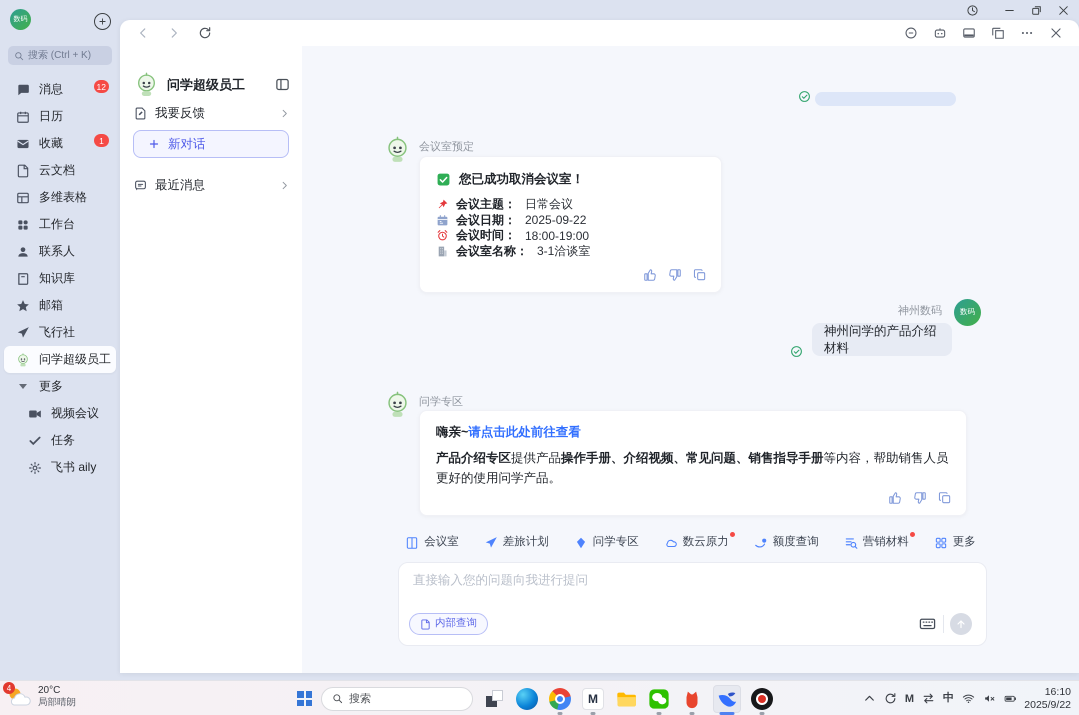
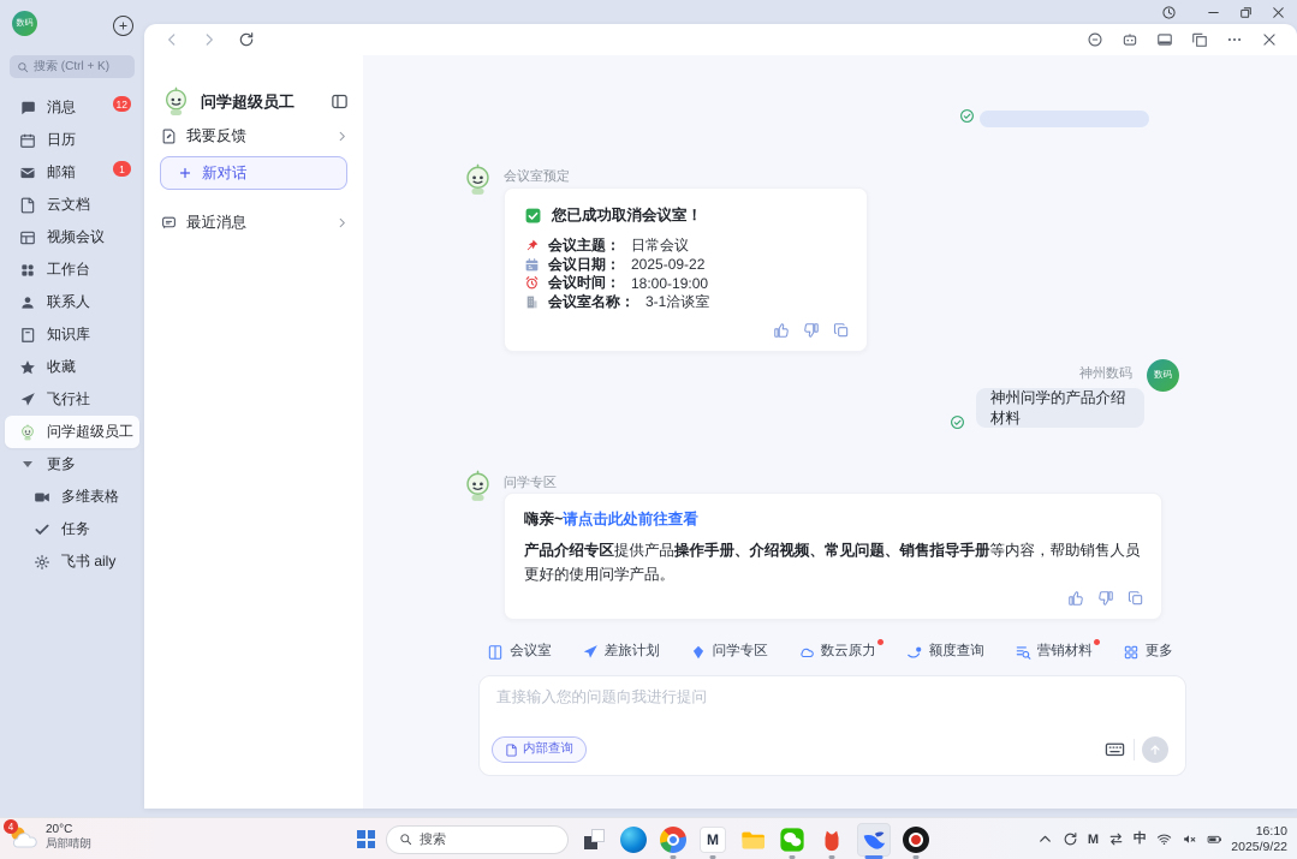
  搜索 (Ctrl + K)
  消息
  12
  日历
- 收藏
+ 邮箱
  1
  云文档
- 多维表格
+ 视频会议
  工作台
  联系人
  知识库
- 邮箱
+ 收藏
  飞行社
  问学超级员工
  更多
- 视频会议
+ 多维表格
  任务
  飞书 aily
  问学超级员工
  我要反馈
  新对话
  最近消息
  会议室预定
  您已成功取消会议室！
  会议主题：
  日常会议
  会议日期：
  2025-09-22
  会议时间：
  18:00-19:00
  会议室名称：
  3-1洽谈室
  神州数码
  数码
  神州问学的产品介绍材料
  问学专区
  嗨亲~请点击此处前往查看
  产品介绍专区提供产品操作手册、介绍视频、常见问题、销售指导手册等内容，帮助销售人员更好的使用问学产品。
  会议室
  差旅计划
  问学专区
  数云原力
  额度查询
  营销材料
  更多
  直接输入您的问题向我进行提问
  内部查询
  4
  20°C
  局部晴朗
  搜索
  M
  M
  中
  16:10
  2025/9/22
